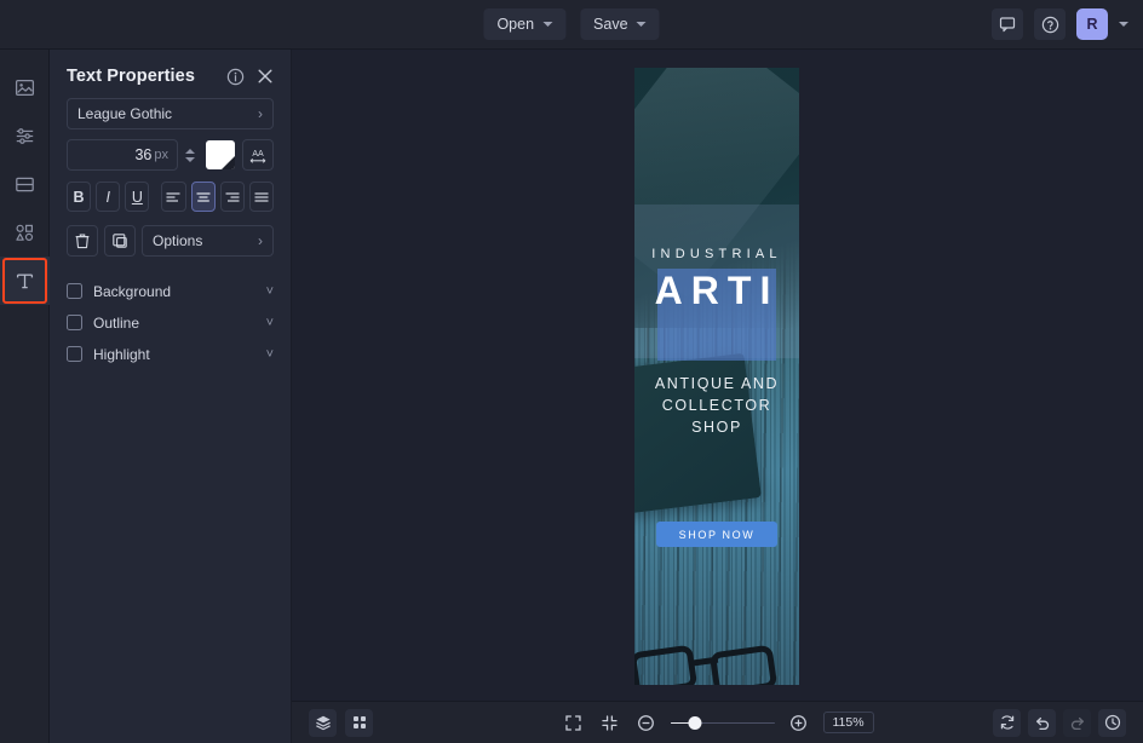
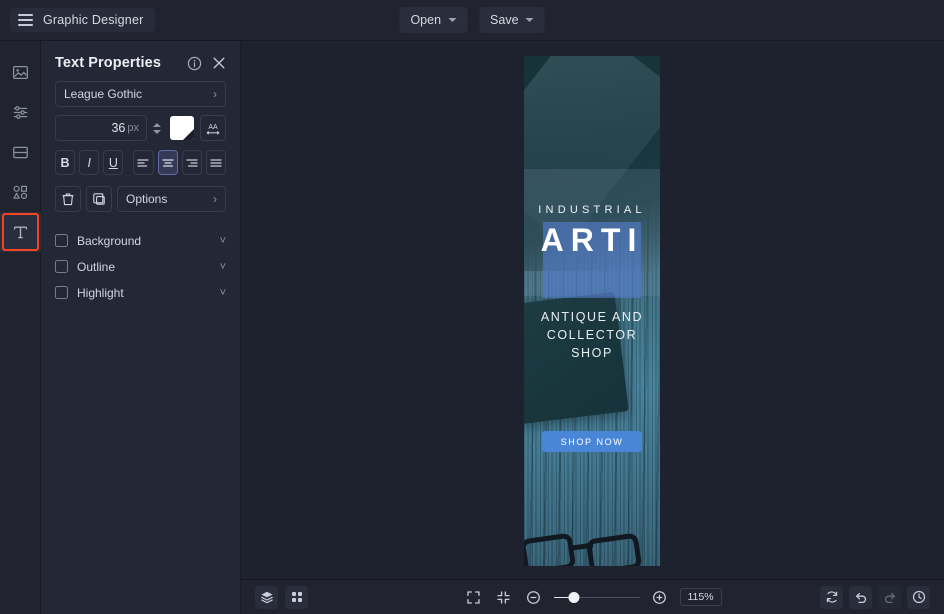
+ Graphic Designer
  Open
  Save
- R
  Text Properties
  League Gothic
  ›
  36
  px
  B
  I
  U
  Options
  ›
  Background
  ˅
  Outline
  ˅
  Highlight
  ˅
  INDUSTRIAL
  ARTI
  ANTIQUE AND COLLECTOR SHOP
  SHOP NOW
  115%
